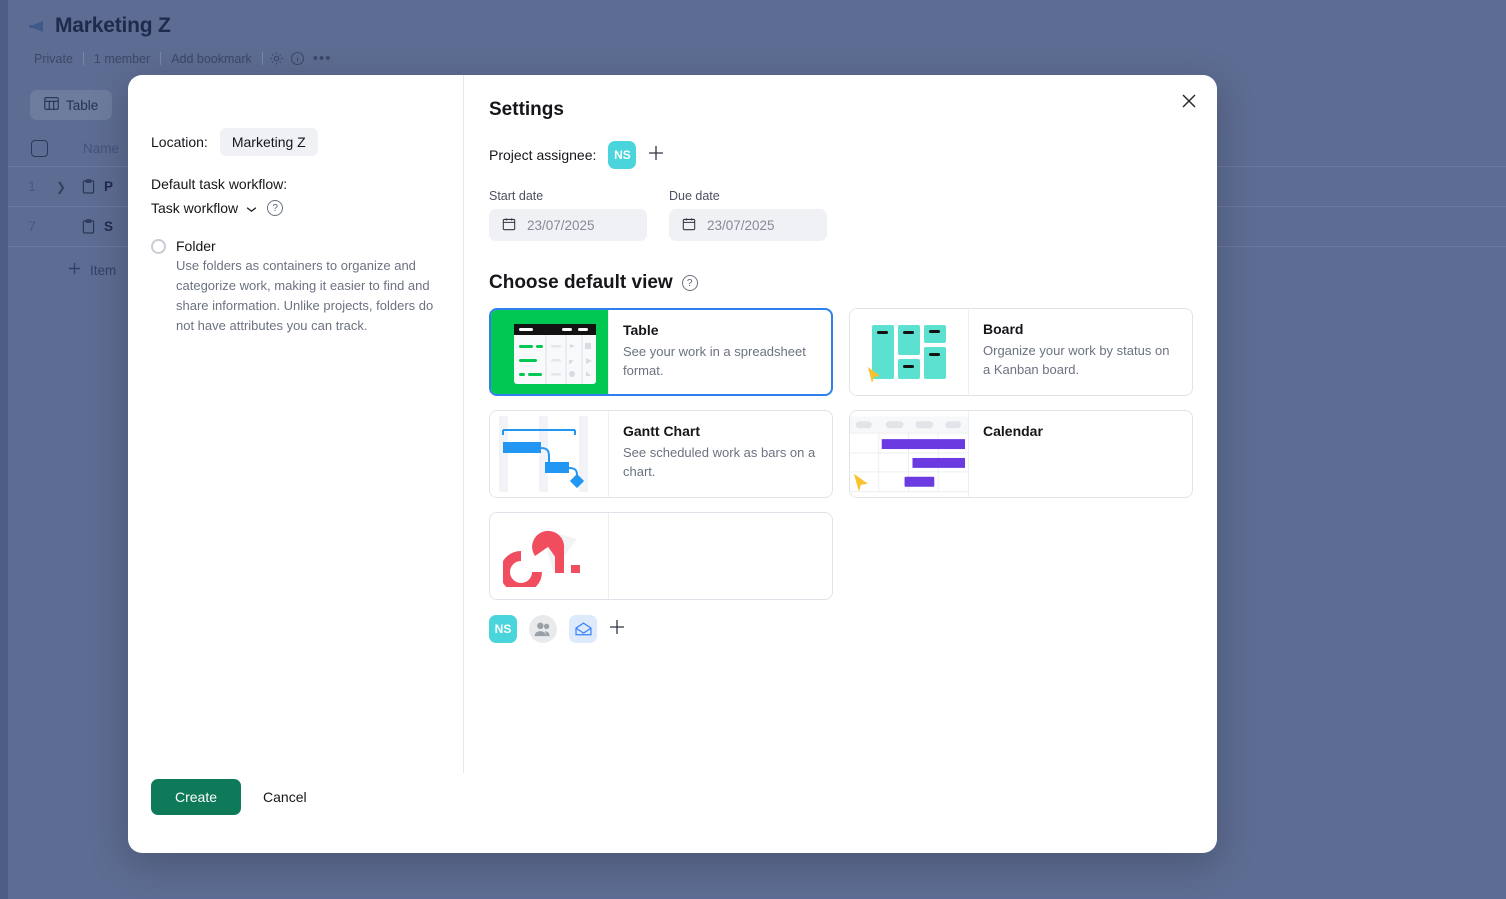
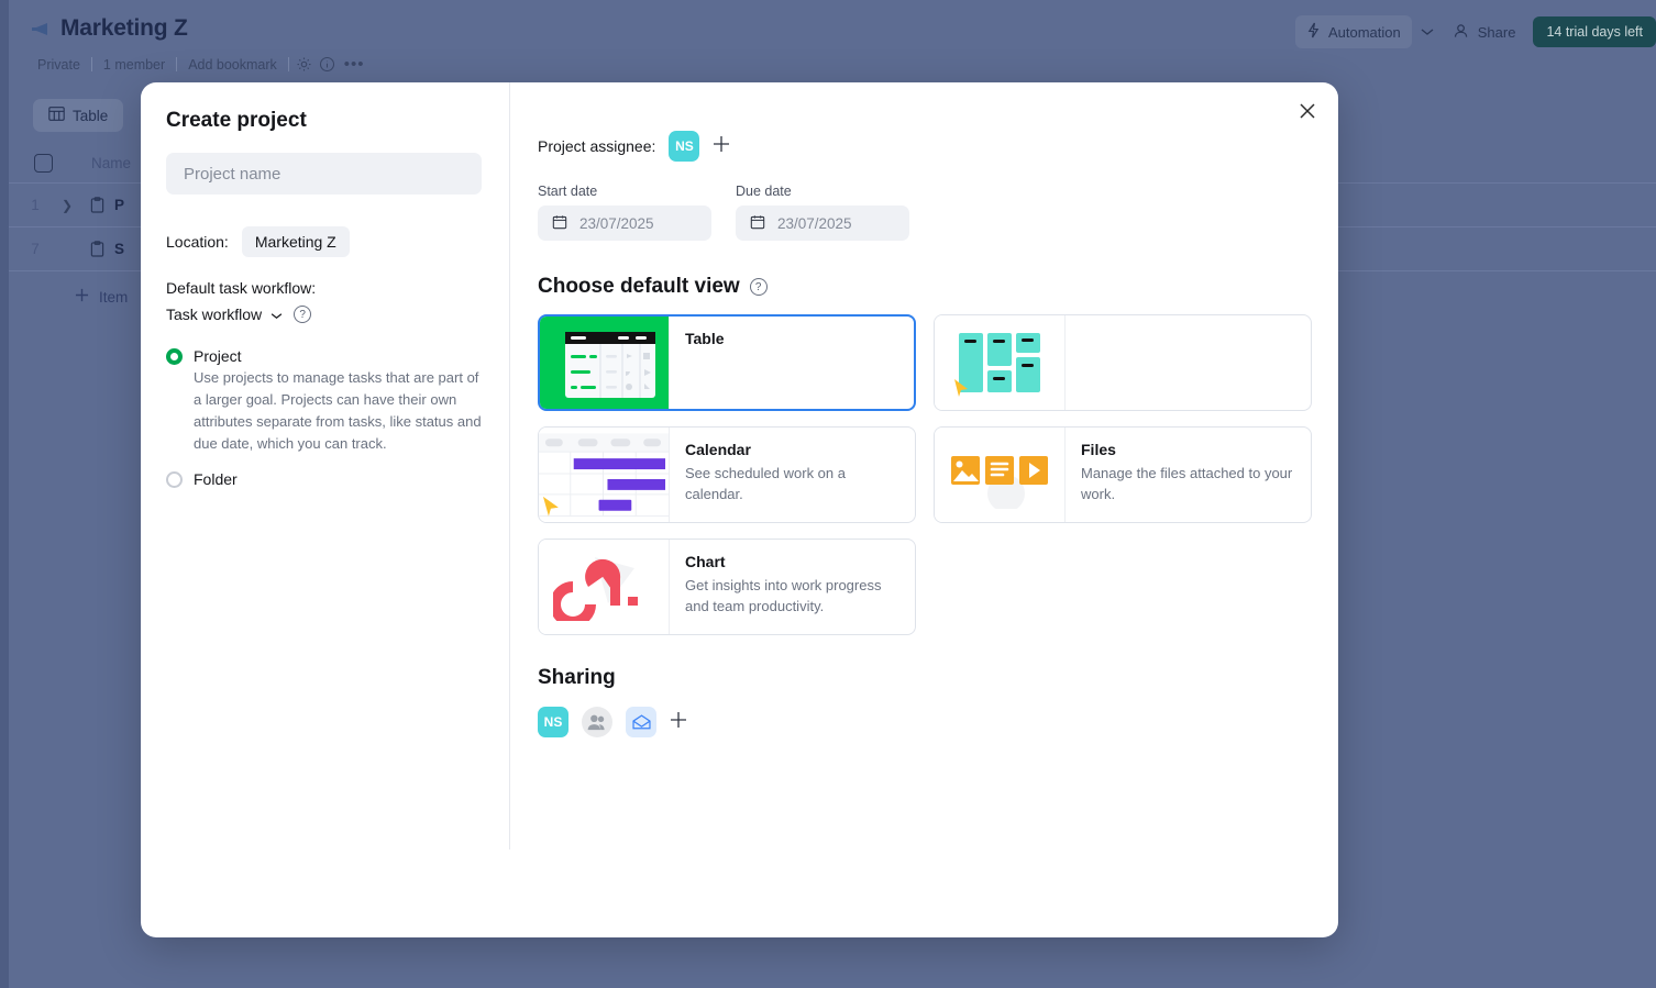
  Marketing Z
  Private
  1 member
  Add bookmark
  •••
+ Automation
+ Share
+ 14 trial days left
  Table
  Name
  ❯
  P
  S
  Item
+ Create project
+ Project name
  Location:
  Marketing Z
  Default task workflow:
  Task workflow
  ?
+ Project
+ Use projects to manage tasks that are part of a larger goal. Projects can have their own attributes separate from tasks, like status and due date, which you can track.
  Folder
- Use folders as containers to organize and categorize work, making it easier to find and share information. Unlike projects, folders do not have attributes you can track.
- Create
- Cancel
- Settings
  Project assignee:
  NS
  Start date
  23/07/2025
  Due date
  23/07/2025
  Choose default view
  ?
  Table
- See your work in a spreadsheet format.
- Board
- Organize your work by status on a Kanban board.
- Gantt Chart
- See scheduled work as bars on a chart.
  Calendar
+ See scheduled work on a calendar.
+ Files
+ Manage the files attached to your work.
+ Chart
+ Get insights into work progress and team productivity.
+ Sharing
  NS
